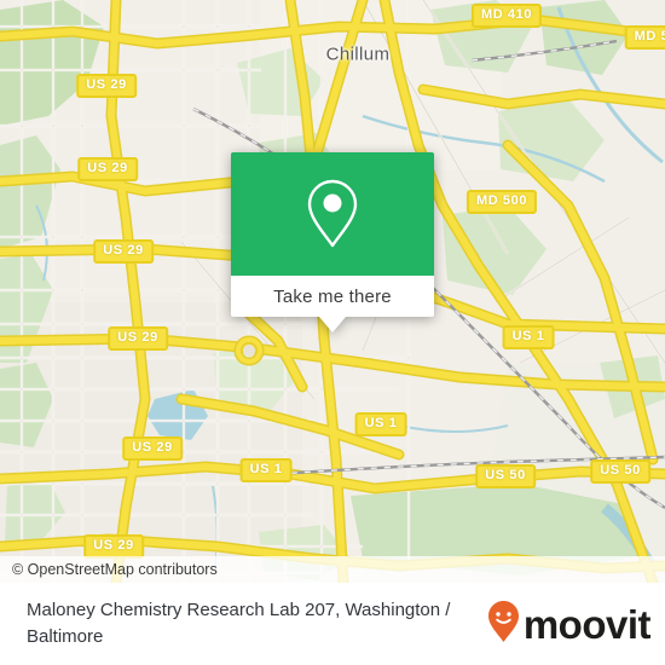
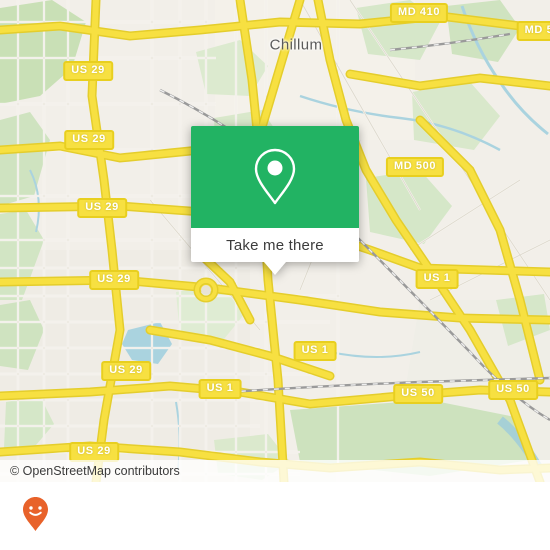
  Chillum
  US 29
  US 29
  US 29
  US 29
  US 29
  US 29
  US 1
  US 1
  US 1
  MD 500
  MD 410
  US 50
  US 50
  Take me there
  © OpenStreetMap contributors
- Maloney Chemistry Research Lab 207, Washington / Baltimore
- moovit
